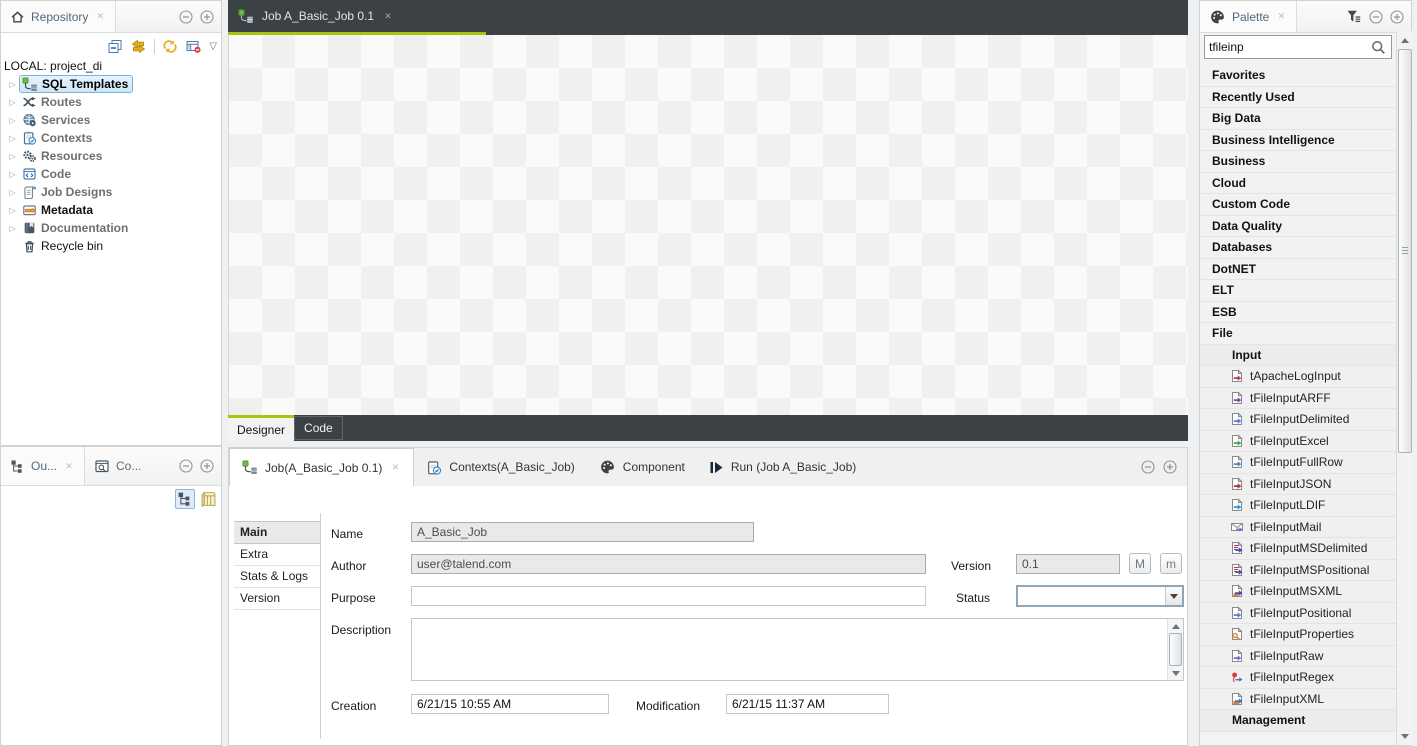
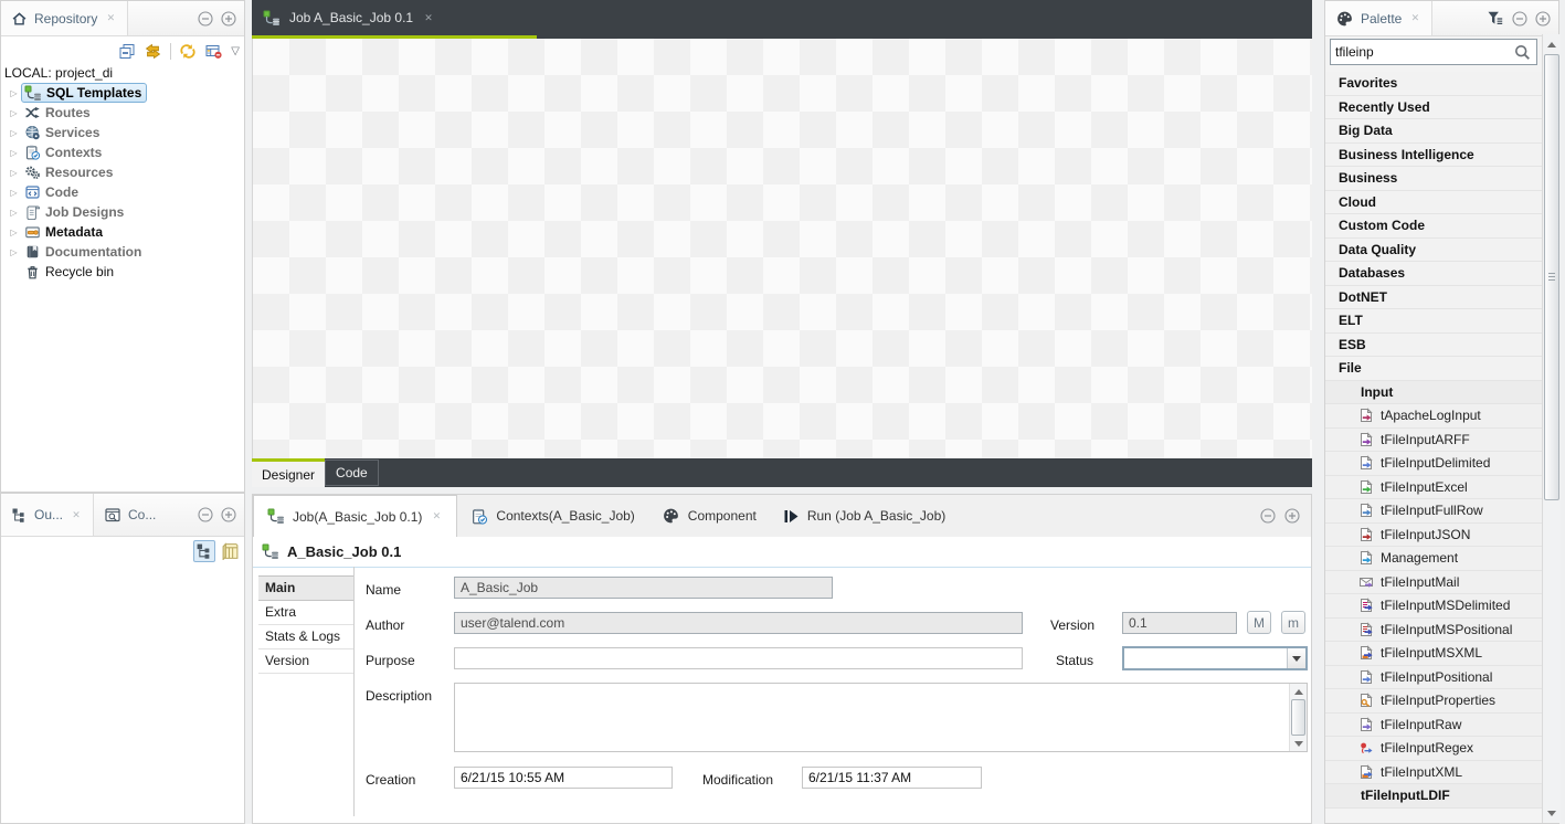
  Repository
  ▽
  LOCAL: project_di
  SQL Templates
  Routes
  Services
  Contexts
  Resources
  Code
  Job Designs
  Metadata
  Documentation
  Recycle bin
  Job A_Basic_Job 0.1
  Designer
  Code
  Ou...
  Co...
  Job(A_Basic_Job 0.1)
  Contexts(A_Basic_Job)
  Component
  Run (Job A_Basic_Job)
+ A_Basic_Job 0.1
  Main
  Extra
  Stats & Logs
  Version
  Name
  A_Basic_Job
  Author
  user@talend.com
  Purpose
  Version
  0.1
  M
  m
  Status
  Description
  Creation
  6/21/15 10:55 AM
  Modification
  6/21/15 11:37 AM
  Palette
  tfileinp
  Favorites
  Recently Used
  Big Data
  Business Intelligence
  Business
  Cloud
  Custom Code
  Data Quality
  Databases
  DotNET
  ELT
  ESB
  File
  Input
  tApacheLogInput
  tFileInputARFF
  tFileInputDelimited
  tFileInputExcel
  tFileInputFullRow
  tFileInputJSON
- tFileInputLDIF
+ Management
  tFileInputMail
  tFileInputMSDelimited
  tFileInputMSPositional
  tFileInputMSXML
  tFileInputPositional
  tFileInputProperties
  tFileInputRaw
  tFileInputRegex
  tFileInputXML
- Management
+ tFileInputLDIF
